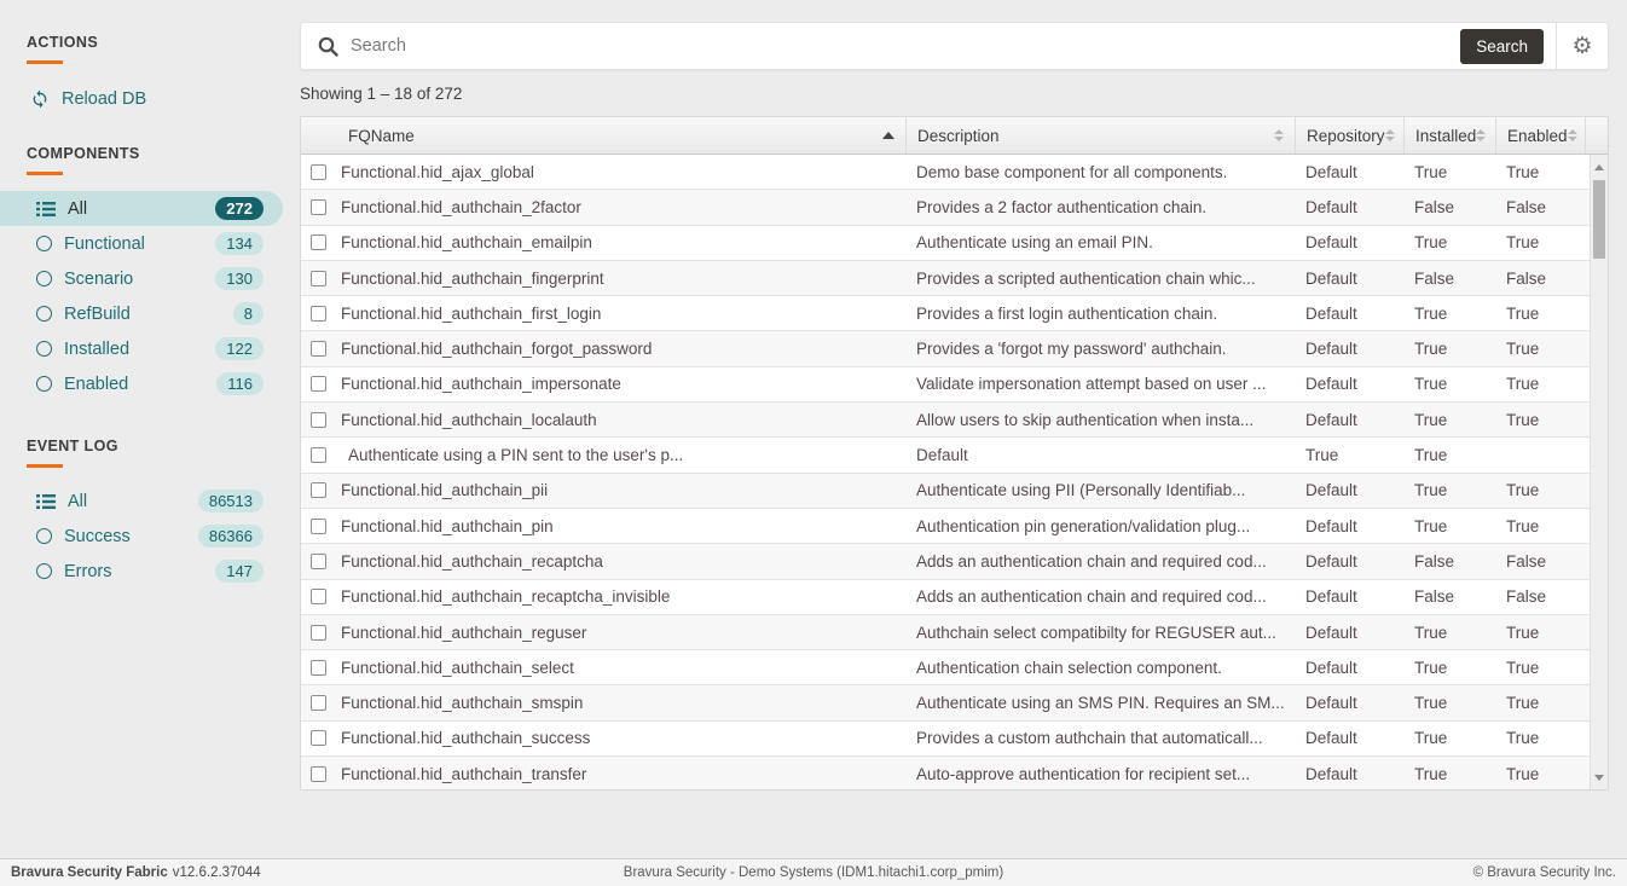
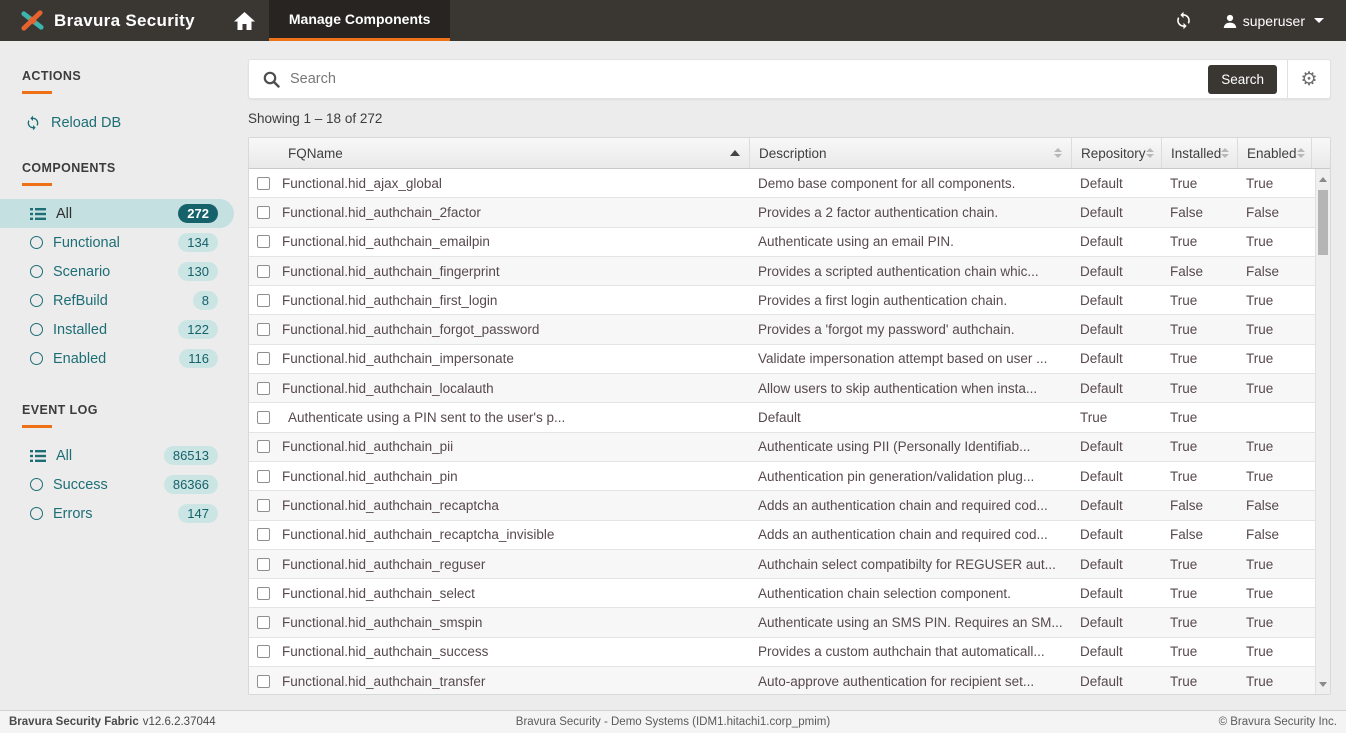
+ Bravura Security
+ Manage Components
+ superuser
  ACTIONS
  Reload DB
  COMPONENTS
  All
  272
  Functional
  134
  Scenario
  130
  RefBuild
  8
  Installed
  122
  Enabled
  116
  EVENT LOG
  All
  86513
  Success
  86366
  Errors
  147
  Search
  Search
  ⚙
  Showing 1 – 18 of 272
  FQName
  Description
  Repository
  Installed
  Enabled
  Functional.hid_ajax_global
  Demo base component for all components.
  Default
  True
  True
  Functional.hid_authchain_2factor
  Provides a 2 factor authentication chain.
  Default
  False
  False
  Functional.hid_authchain_emailpin
  Authenticate using an email PIN.
  Default
  True
  True
  Functional.hid_authchain_fingerprint
  Provides a scripted authentication chain whic...
  Default
  False
  False
  Functional.hid_authchain_first_login
  Provides a first login authentication chain.
  Default
  True
  True
  Functional.hid_authchain_forgot_password
  Provides a 'forgot my password' authchain.
  Default
  True
  True
  Functional.hid_authchain_impersonate
  Validate impersonation attempt based on user ...
  Default
  True
  True
  Functional.hid_authchain_localauth
  Allow users to skip authentication when insta...
  Default
  True
  True
  Authenticate using a PIN sent to the user's p...
  Default
  True
  True
  Functional.hid_authchain_pii
  Authenticate using PII (Personally Identifiab...
  Default
  True
  True
  Functional.hid_authchain_pin
  Authentication pin generation/validation plug...
  Default
  True
  True
  Functional.hid_authchain_recaptcha
  Adds an authentication chain and required cod...
  Default
  False
  False
  Functional.hid_authchain_recaptcha_invisible
  Adds an authentication chain and required cod...
  Default
  False
  False
  Functional.hid_authchain_reguser
  Authchain select compatibilty for REGUSER aut...
  Default
  True
  True
  Functional.hid_authchain_select
  Authentication chain selection component.
  Default
  True
  True
  Functional.hid_authchain_smspin
  Authenticate using an SMS PIN. Requires an SM...
  Default
  True
  True
  Functional.hid_authchain_success
  Provides a custom authchain that automaticall...
  Default
  True
  True
  Functional.hid_authchain_transfer
  Auto-approve authentication for recipient set...
  Default
  True
  True
  Bravura Security - Demo Systems (IDM1.hitachi1.corp_pmim)
  Bravura Security Fabric v12.6.2.37044
  © Bravura Security Inc.
